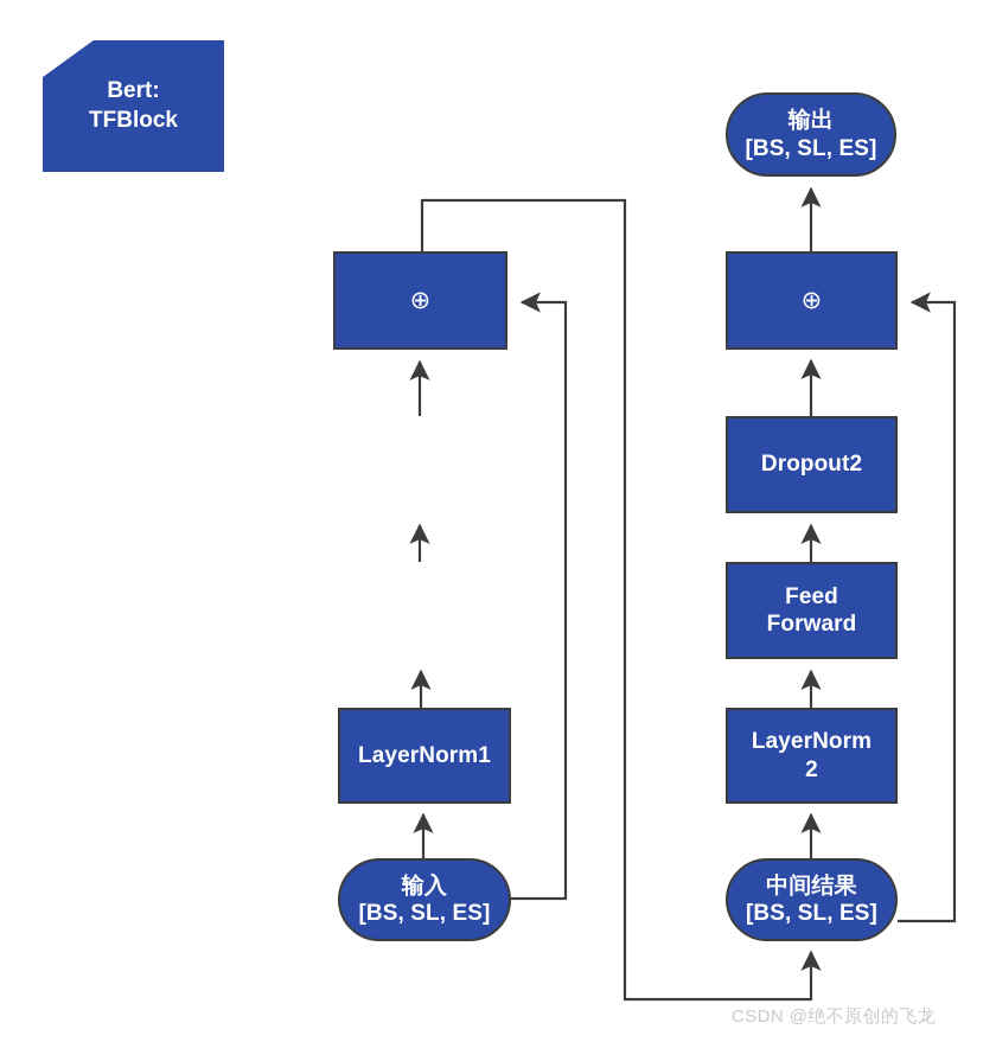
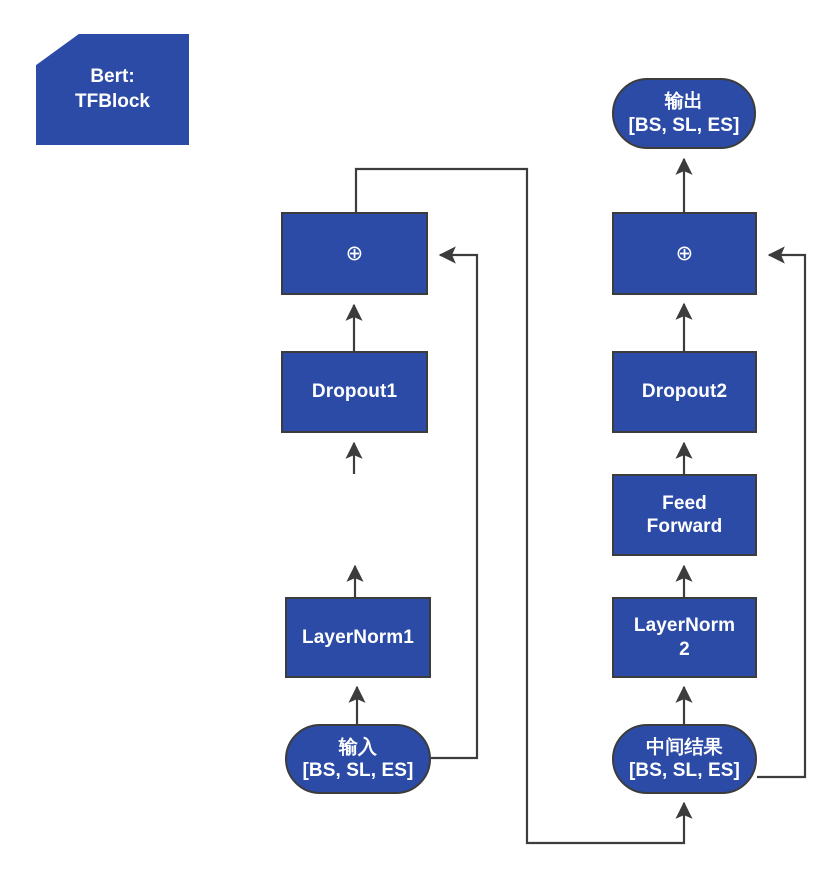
  Bert:
  TFBlock
  ⊕
+ Dropout1
  LayerNorm1
  输入
  [BS, SL, ES]
  输出
  [BS, SL, ES]
  ⊕
  Dropout2
  Feed
  Forward
  LayerNorm
  2
  中间结果
  [BS, SL, ES]
- CSDN @绝不原创的飞龙
